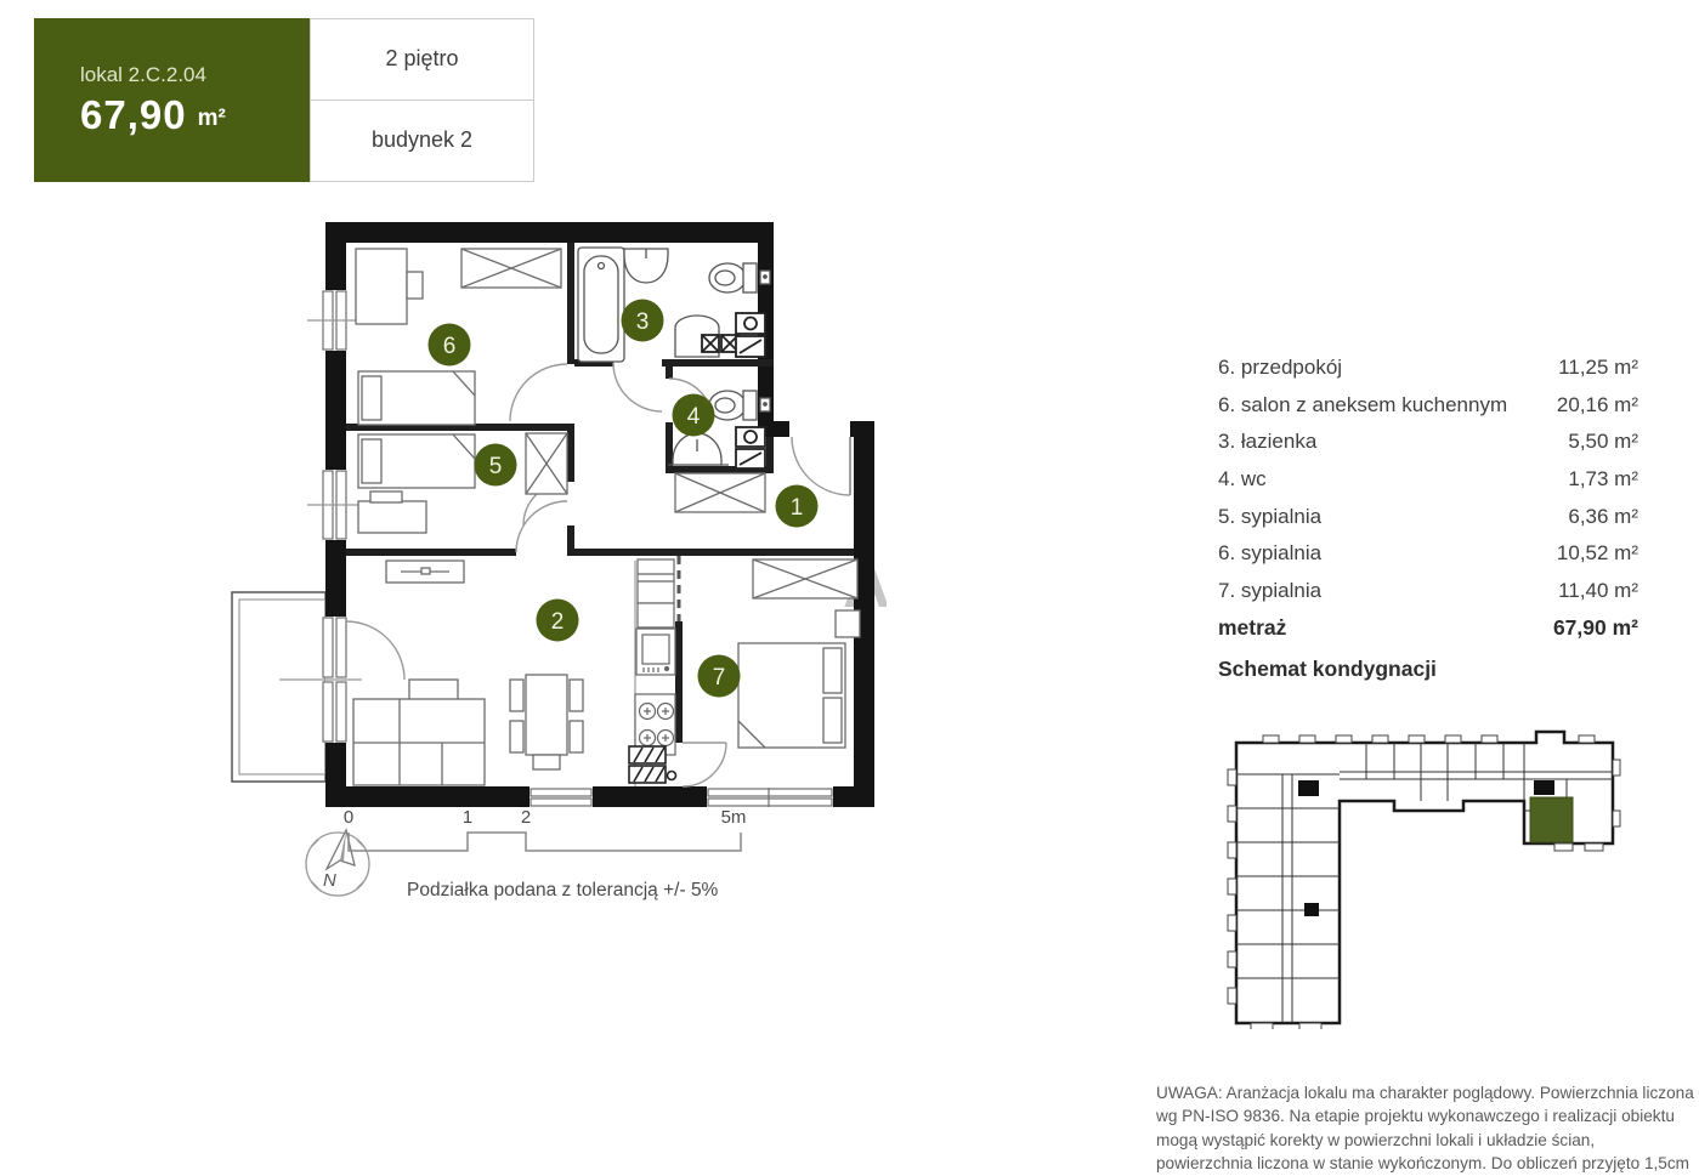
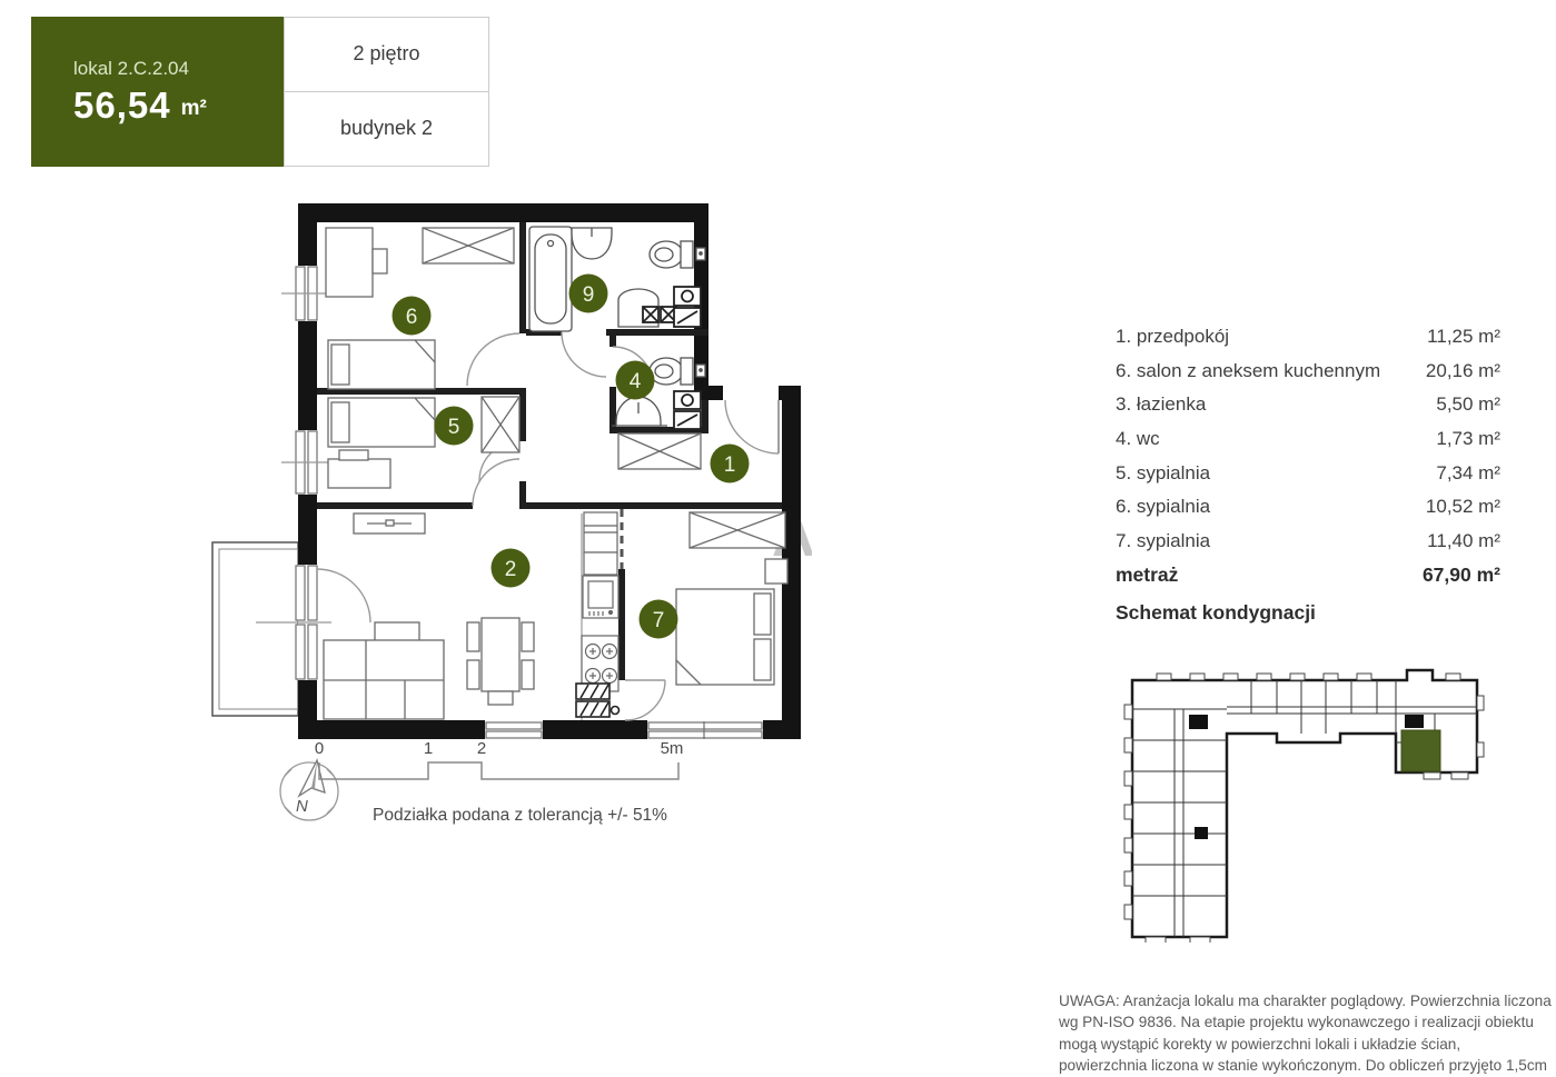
  lokal 2.C.2.04
- 67,90
+ 56,54
  m²
  2 piętro
  budynek 2
  1
  2
- 3
+ 9
  4
  5
  6
  7
  N
  0
  1
  2
  5m
- Podziałka podana z tolerancją +/- 5%
+ Podziałka podana z tolerancją +/- 51%
- 6. przedpokój
+ 1. przedpokój
  11,25 m²
  6. salon z aneksem kuchennym
  20,16 m²
  3. łazienka
  5,50 m²
  4. wc
  1,73 m²
  5. sypialnia
- 6,36 m²
+ 7,34 m²
  6. sypialnia
  10,52 m²
  7. sypialnia
  11,40 m²
  metraż
  67,90 m²
  Schemat kondygnacji
  UWAGA: Aranżacja lokalu ma charakter poglądowy. Powierzchnia liczona wg PN-ISO 9836. Na etapie projektu wykonawczego i realizacji obiektu mogą wystąpić korekty w powierzchni lokali i układzie ścian, powierzchnia liczona w stanie wykończonym. Do obliczeń przyjęto 1,5cm
